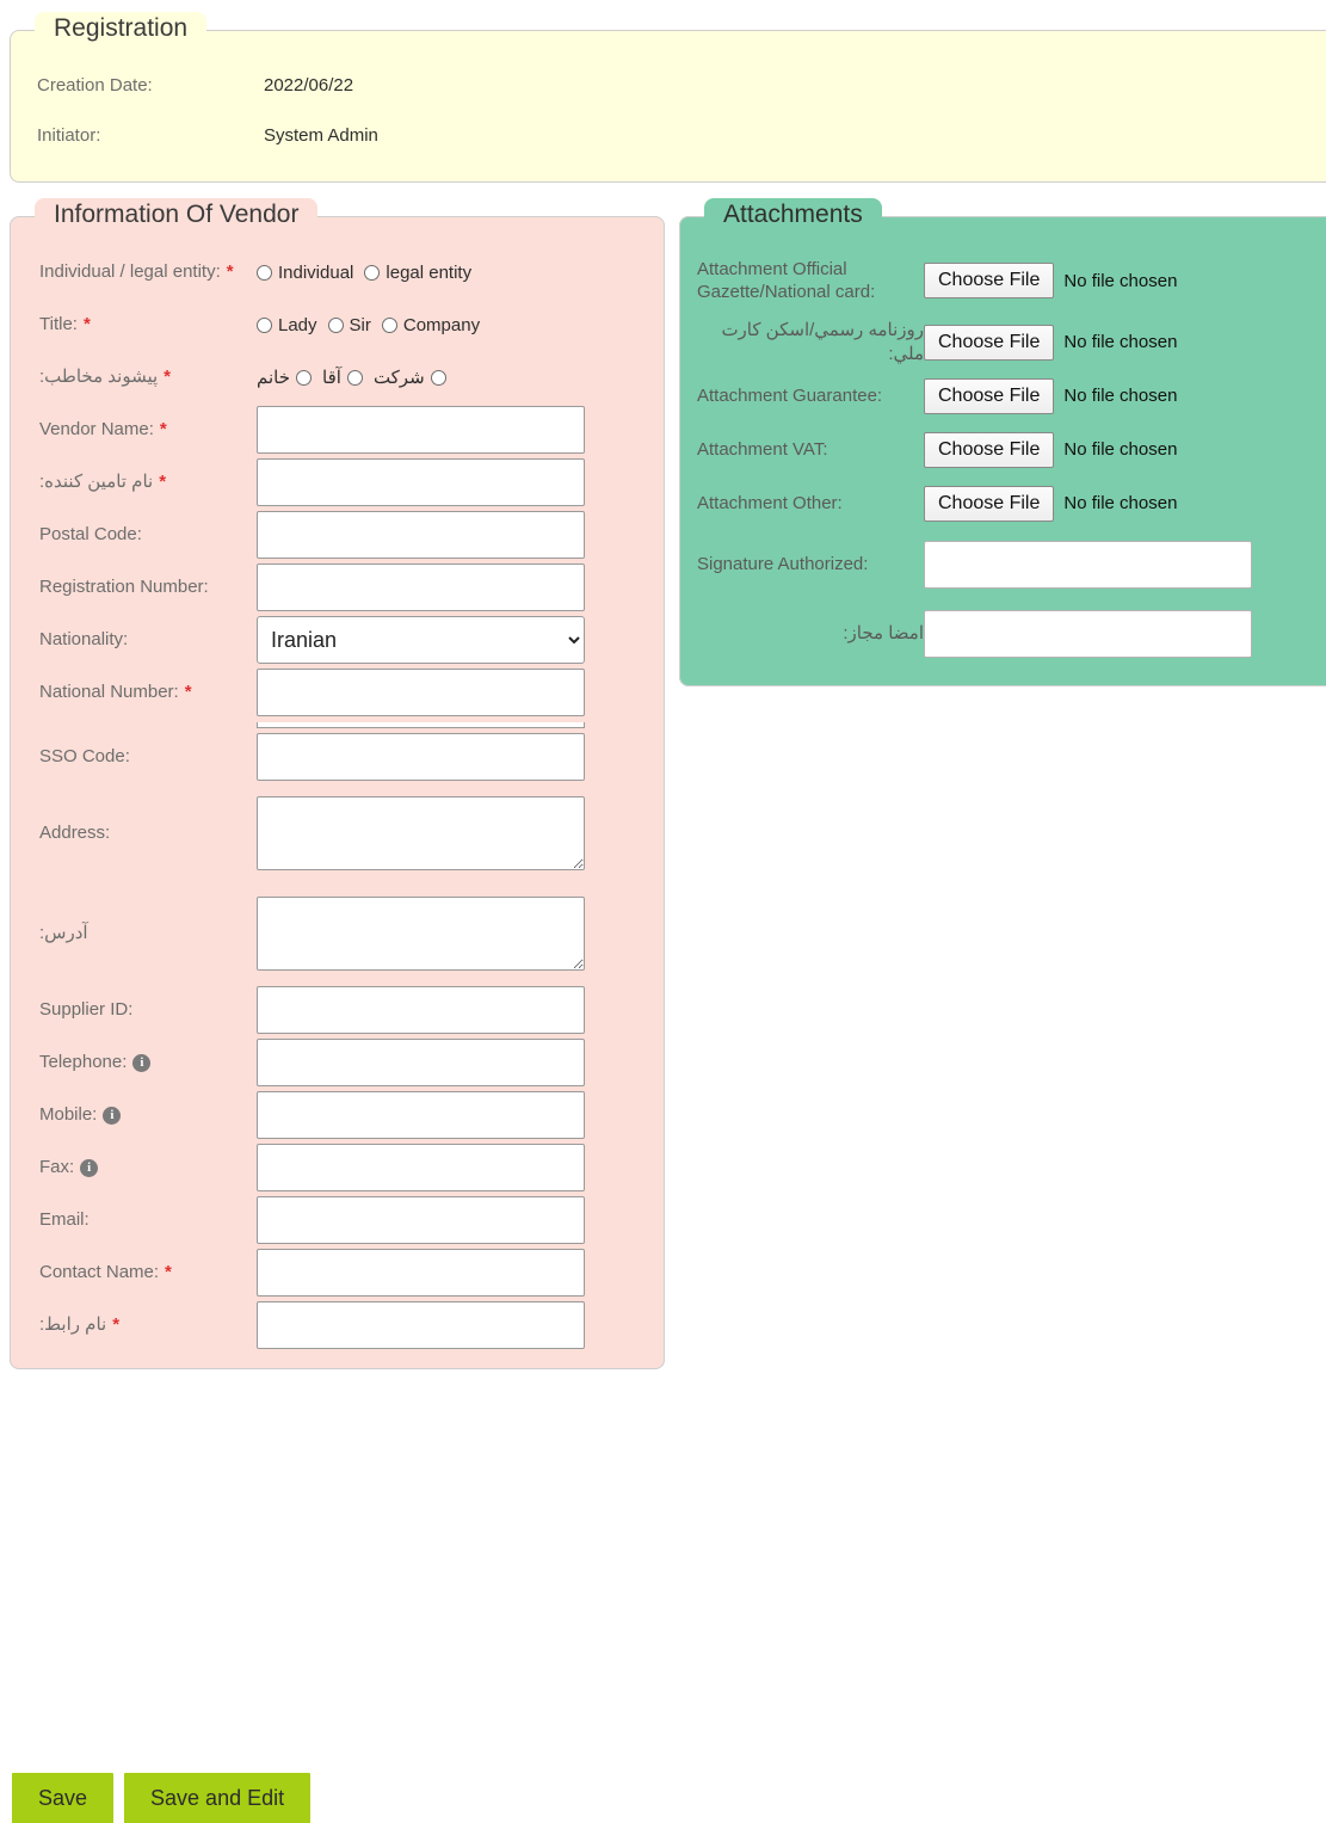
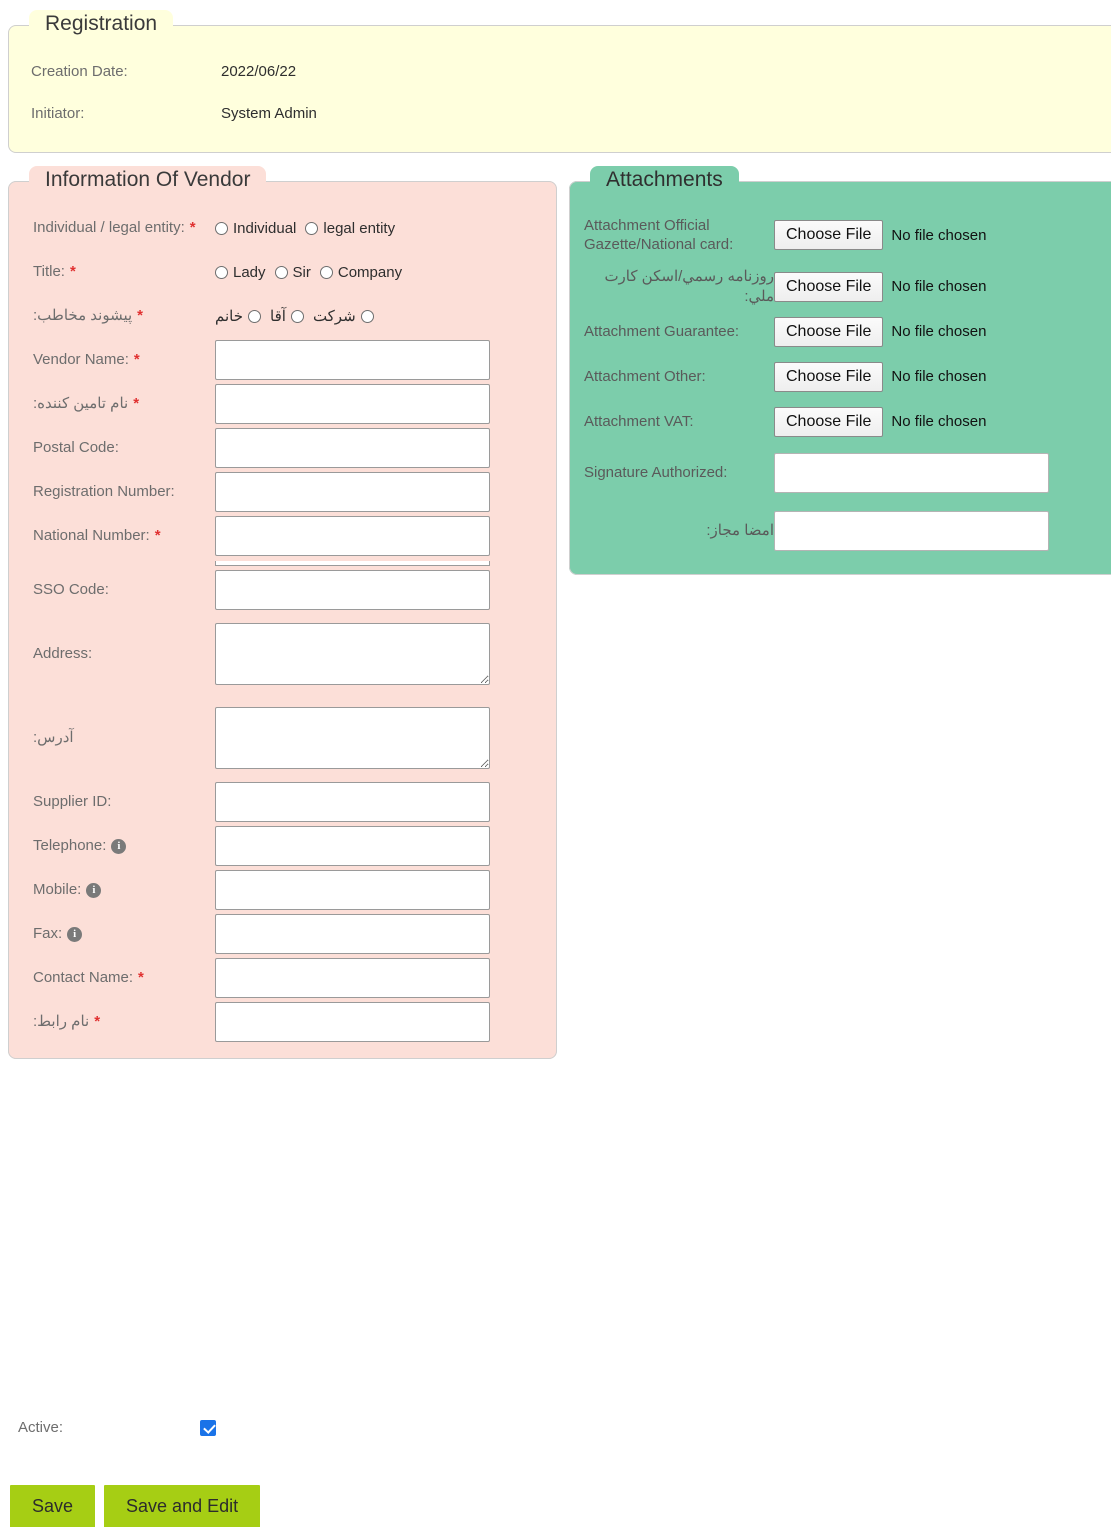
  Registration
  Creation Date:
  2022/06/22
  Initiator:
  System Admin
  Information Of Vendor
  Individual / legal entity:
  *
  Individual
  legal entity
  Title:
  *
  Lady
  Sir
  Company
  *
  پیشوند مخاطب:
  شرکت
  آقا
  خانم
  Vendor Name:
  *
  *
  نام تامین کننده:
  Postal Code:
  Registration Number:
- Nationality:
- Iranian
  National Number:
  *
  SSO Code:
  Address:
  آدرس:
  Supplier ID:
  Telephone:
  i
  Mobile:
  i
  Fax:
  i
- Email:
  Contact Name:
  *
  *
  نام رابط:
  Attachments
  Attachment Official Gazette/National card:
  Choose File
  No file chosen
  روزنامه رسمي/اسكن كارت ملي:
  Choose File
  No file chosen
  Attachment Guarantee:
  Choose File
  No file chosen
- Attachment VAT:
+ Attachment Other:
  Choose File
  No file chosen
- Attachment Other:
+ Attachment VAT:
  Choose File
  No file chosen
  Signature Authorized:
  امضا مجاز:
+ Active:
  Save
  Save and Edit
